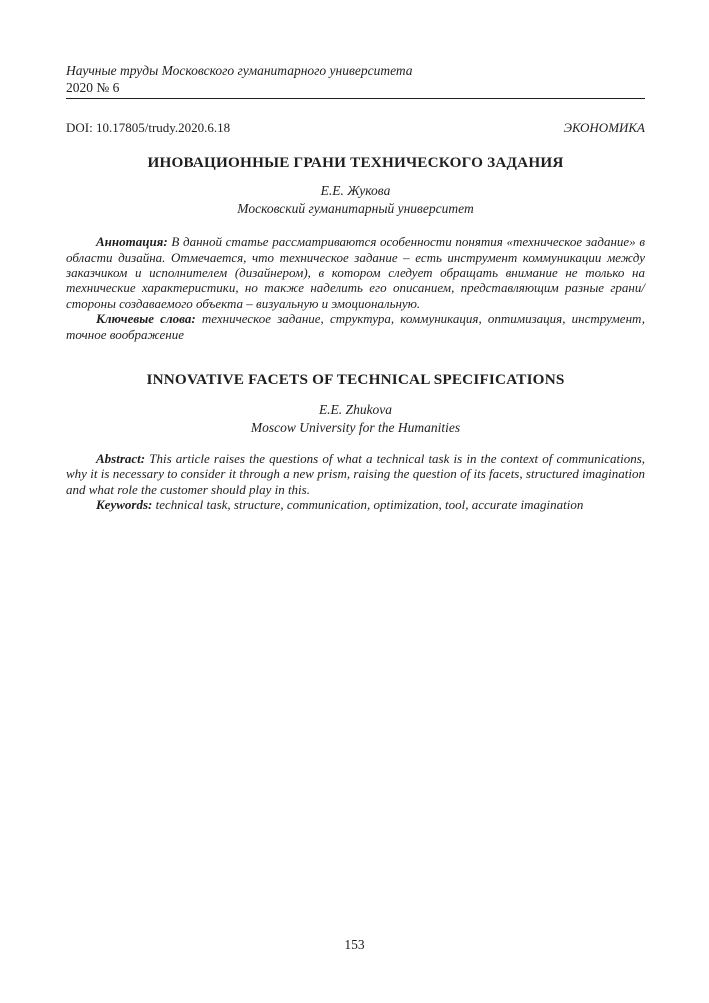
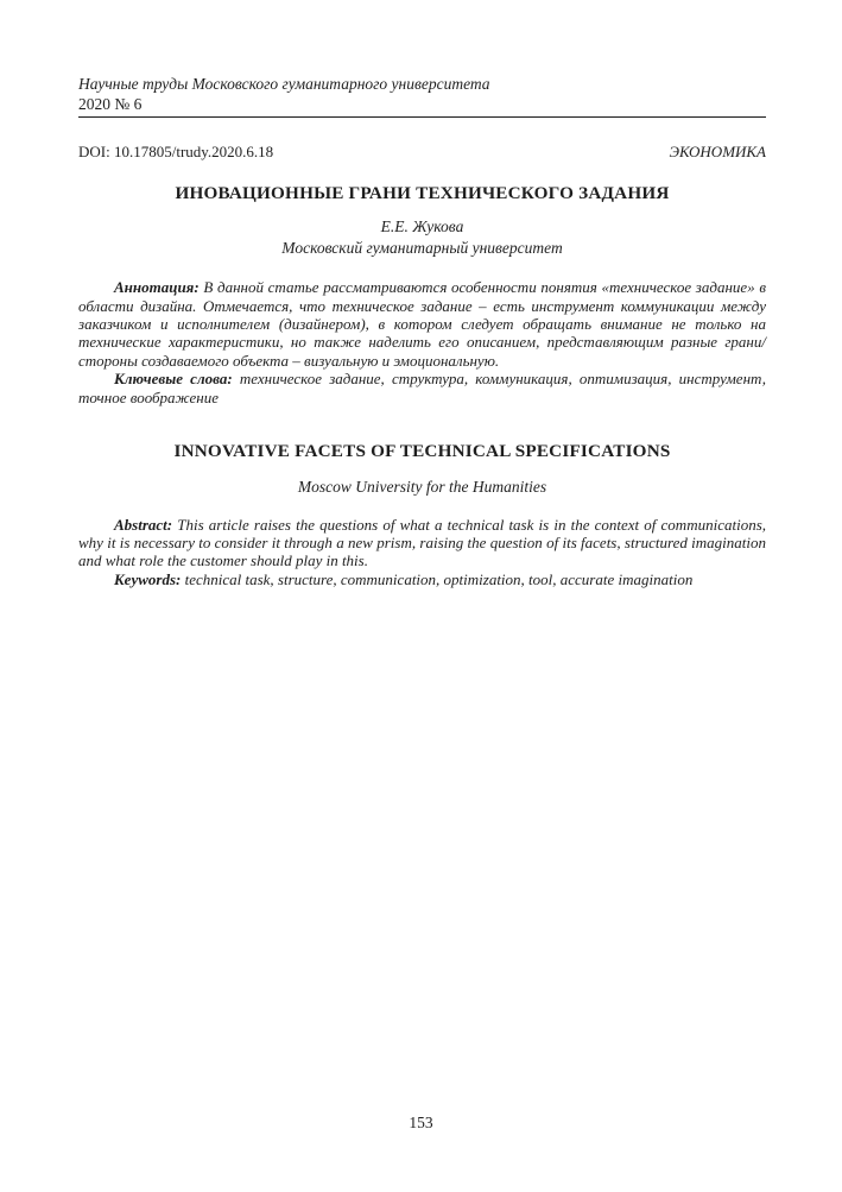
  Научные труды Московского гуманитарного университета
  2020 № 6
  DOI: 10.17805/trudy.2020.6.18
  ЭКОНОМИКА
  ИНОВАЦИОННЫЕ ГРАНИ ТЕХНИЧЕСКОГО ЗАДАНИЯ
  Е.Е. Жукова
  Московский гуманитарный университет
  Аннотация: В данной статье рассматриваются особенности понятия «техническое задание» в области дизайна. Отмечается, что техническое задание – есть инструмент коммуникации между заказчиком и исполнителем (дизайнером), в котором следует обращать внимание не только на технические характеристики, но также наделить его описанием, представляющим разные грани/стороны создаваемого объекта – визуальную и эмоциональную.
  Ключевые слова: техническое задание, структура, коммуникация, оптимизация, инструмент, точное воображение
  INNOVATIVE FACETS OF TECHNICAL SPECIFICATIONS
- E.E. Zhukova
  Moscow University for the Humanities
  Abstract: This article raises the questions of what a technical task is in the context of communications, why it is necessary to consider it through a new prism, raising the question of its facets, structured imagination and what role the customer should play in this.
  Keywords: technical task, structure, communication, optimization, tool, accurate imagination
  153
